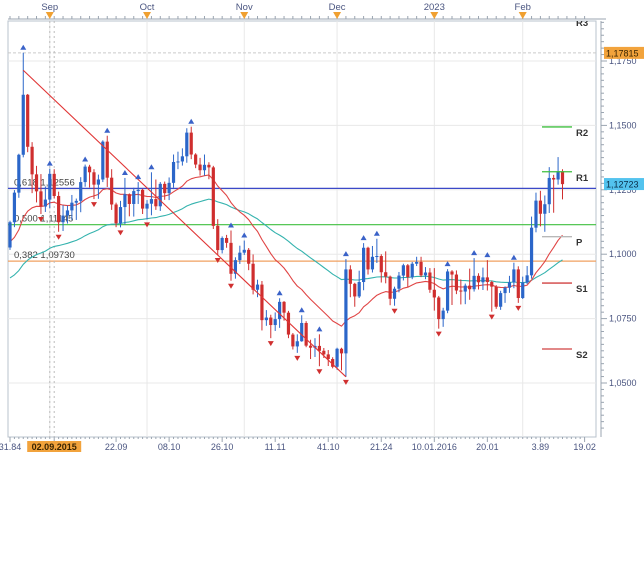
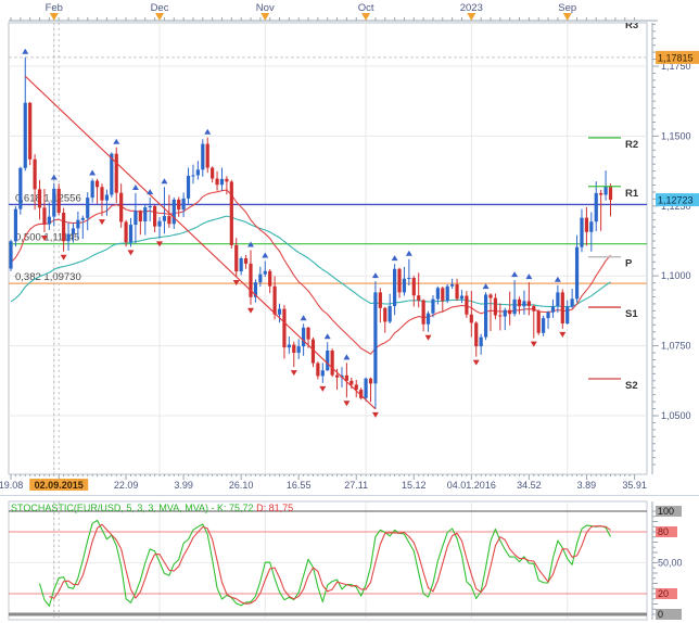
  0,61 1,2556
  0,500 1,1145
  0,38 1,09730
  R3
  R2
  R1
  P
  S1
  S2
  1,1750
  1,1500
  1,1000
  1,0750
  1,0500
  1,17815
  1,12723
- 31.84
+ 19.08
  02.09.2015
  22.09
- 08.10
+ 3.99
  26.10
- 11.11
+ 16.55
- 41.10
+ 27.11
- 21.24
+ 15.12
- 10.01.2016
+ 04.01.2016
- 20.01
+ 34.52
  3.89
- 19.02
+ 35.91
- Sep
+ Feb
- Oct
+ Dec
  Nov
- Dec
+ Oct
  2023
- Feb
+ Sep
+ 100
+ 80
+ 50,00
+ 20
+ 0
+ STOCHASTIC(EUR/USD, 5, 3, 3, MVA, MVA) - K: 75,72 D: 81,75
